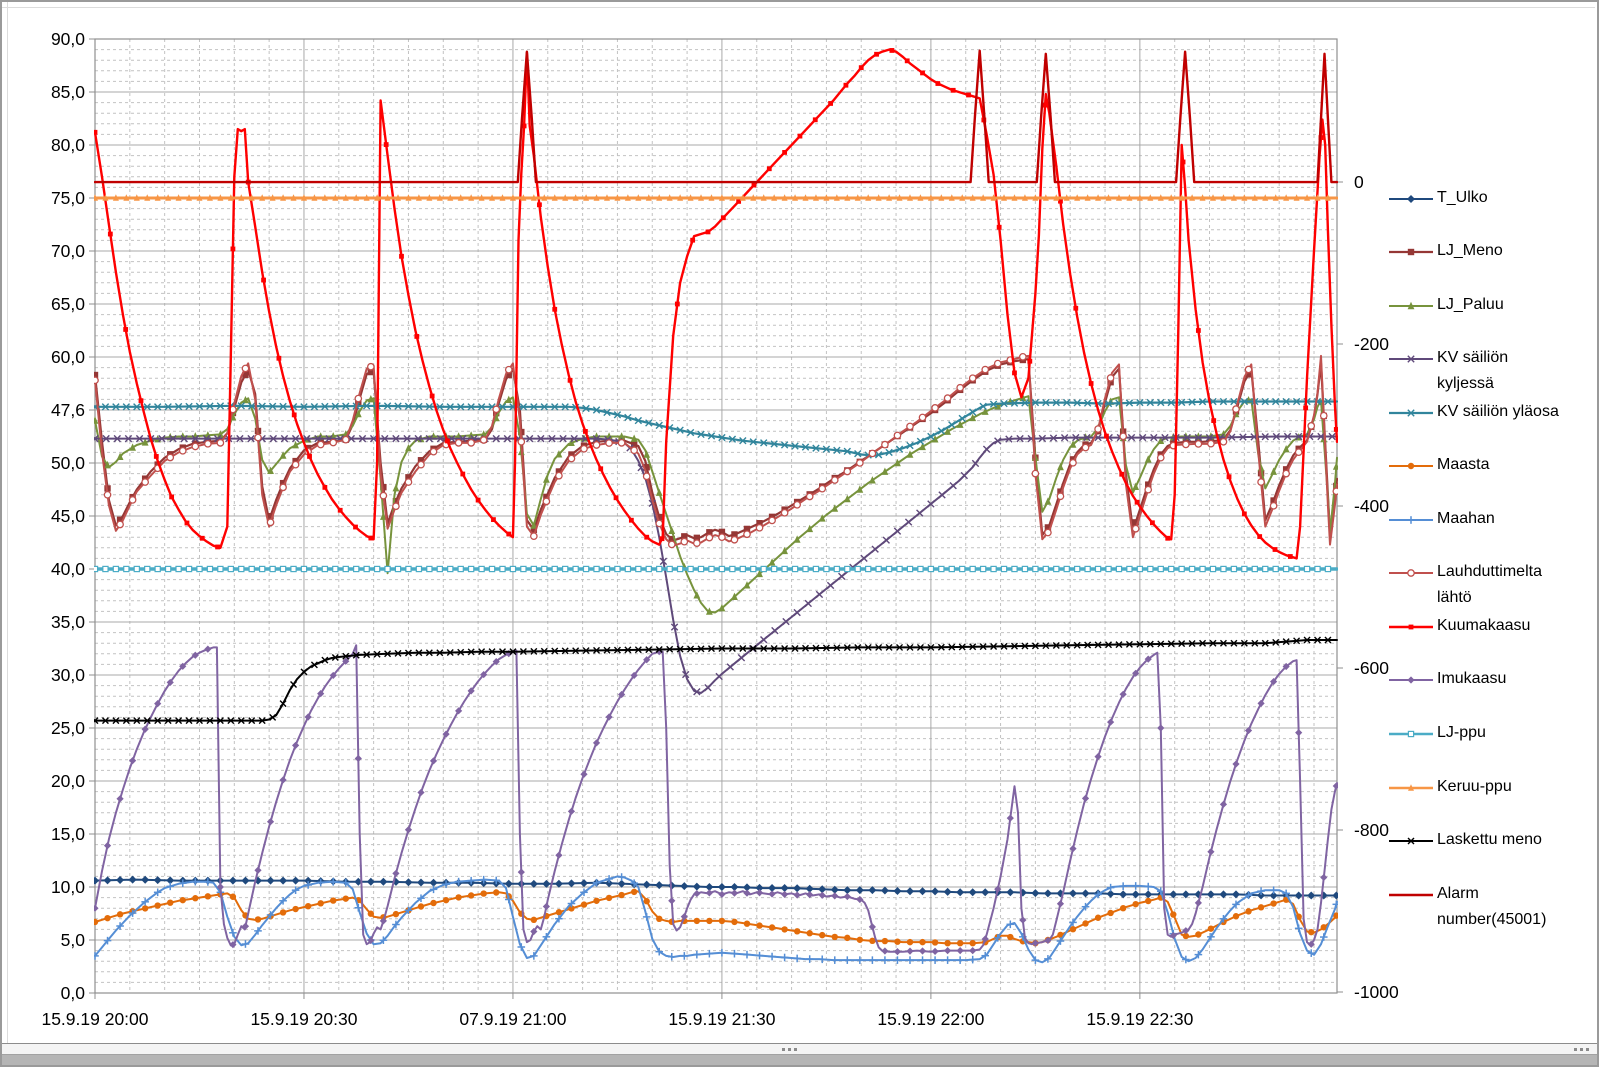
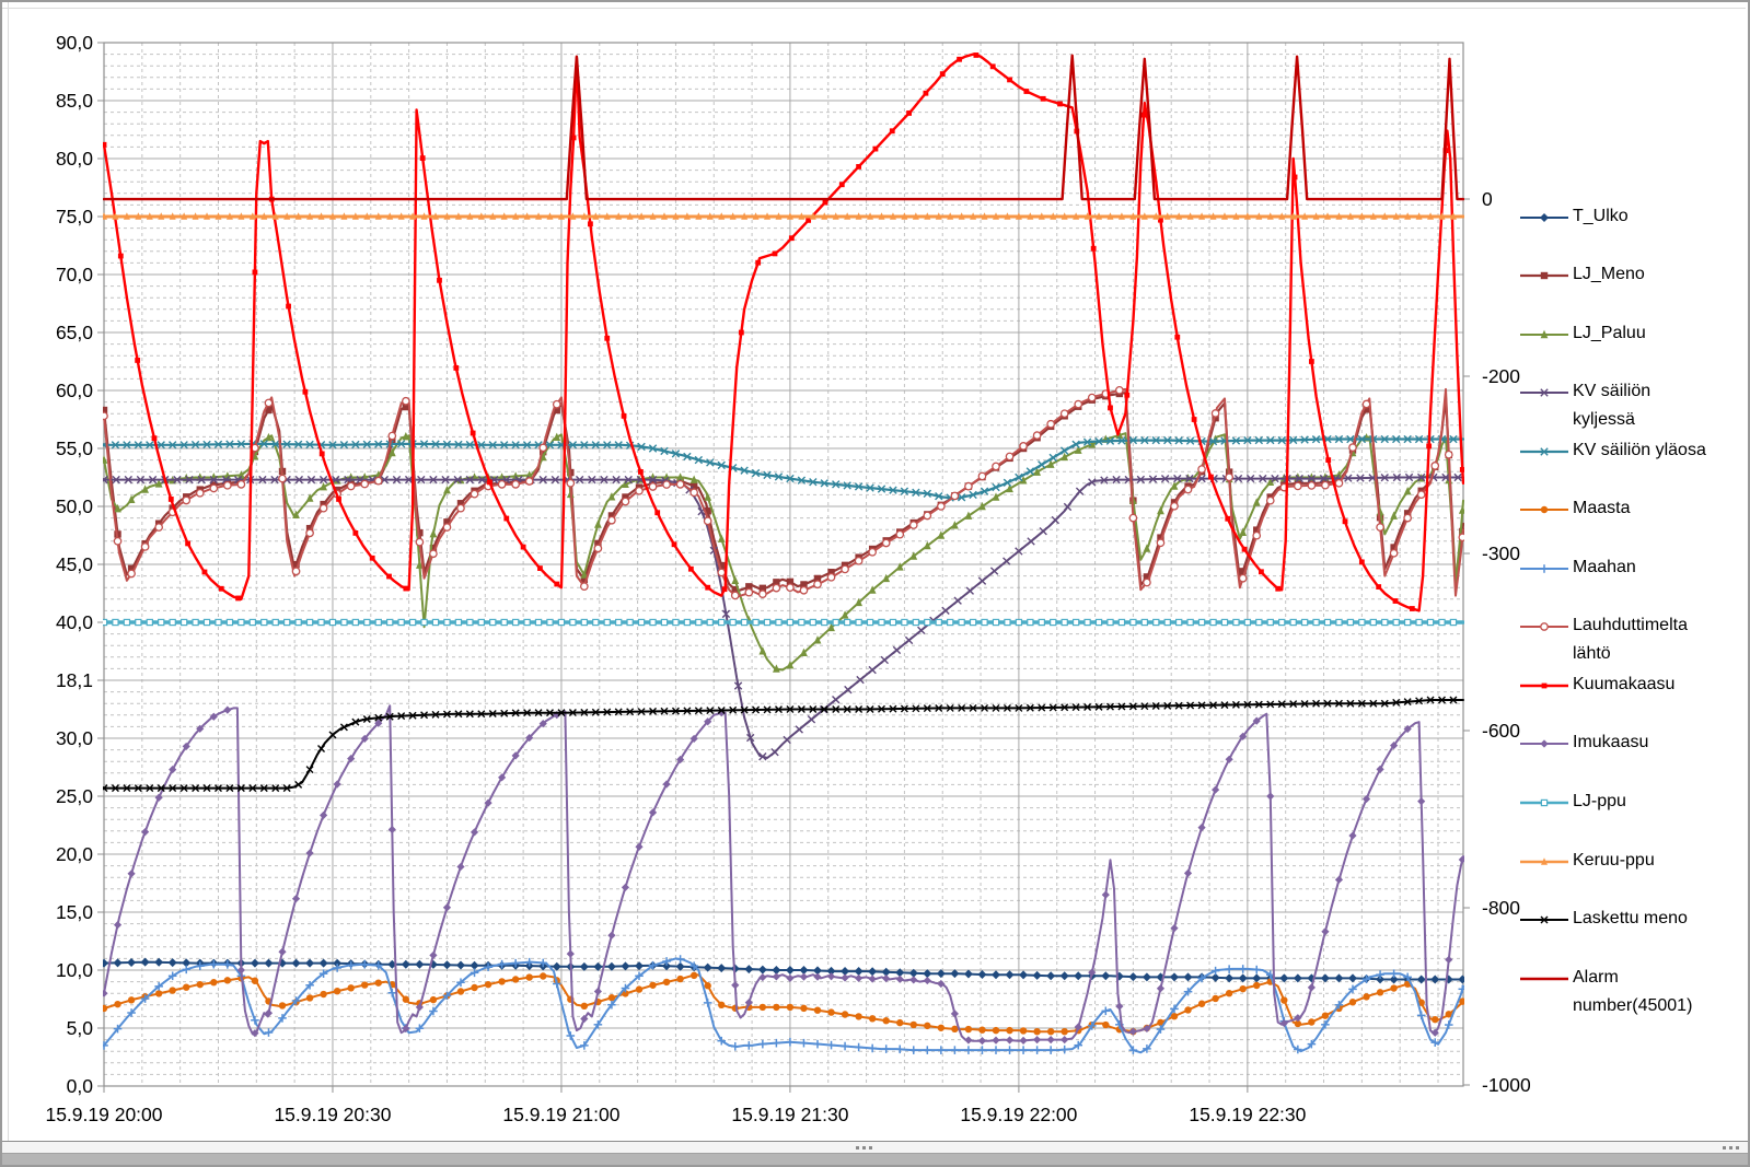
  90,0
  85,0
  80,0
  75,0
  70,0
  65,0
  60,0
- 47,6
+ 55,0
  50,0
  45,0
  40,0
- 35,0
+ 18,1
  30,0
  25,0
  20,0
  15,0
  10,0
  5,0
  0,0
  0
  -200
- -400
+ -300
  -600
  -800
  -1000
  15.9.19 20:00
  15.9.19 20:30
- 07.9.19 21:00
+ 15.9.19 21:00
  15.9.19 21:30
  15.9.19 22:00
  15.9.19 22:30
  T_Ulko
  LJ_Meno
  LJ_Paluu
  KV säiliön
  kyljessä
  KV säiliön yläosa
  Maasta
  Maahan
  Lauhduttimelta
  lähtö
  Kuumakaasu
  Imukaasu
  LJ-ppu
  Keruu-ppu
  Laskettu meno
  Alarm
  number(45001)
